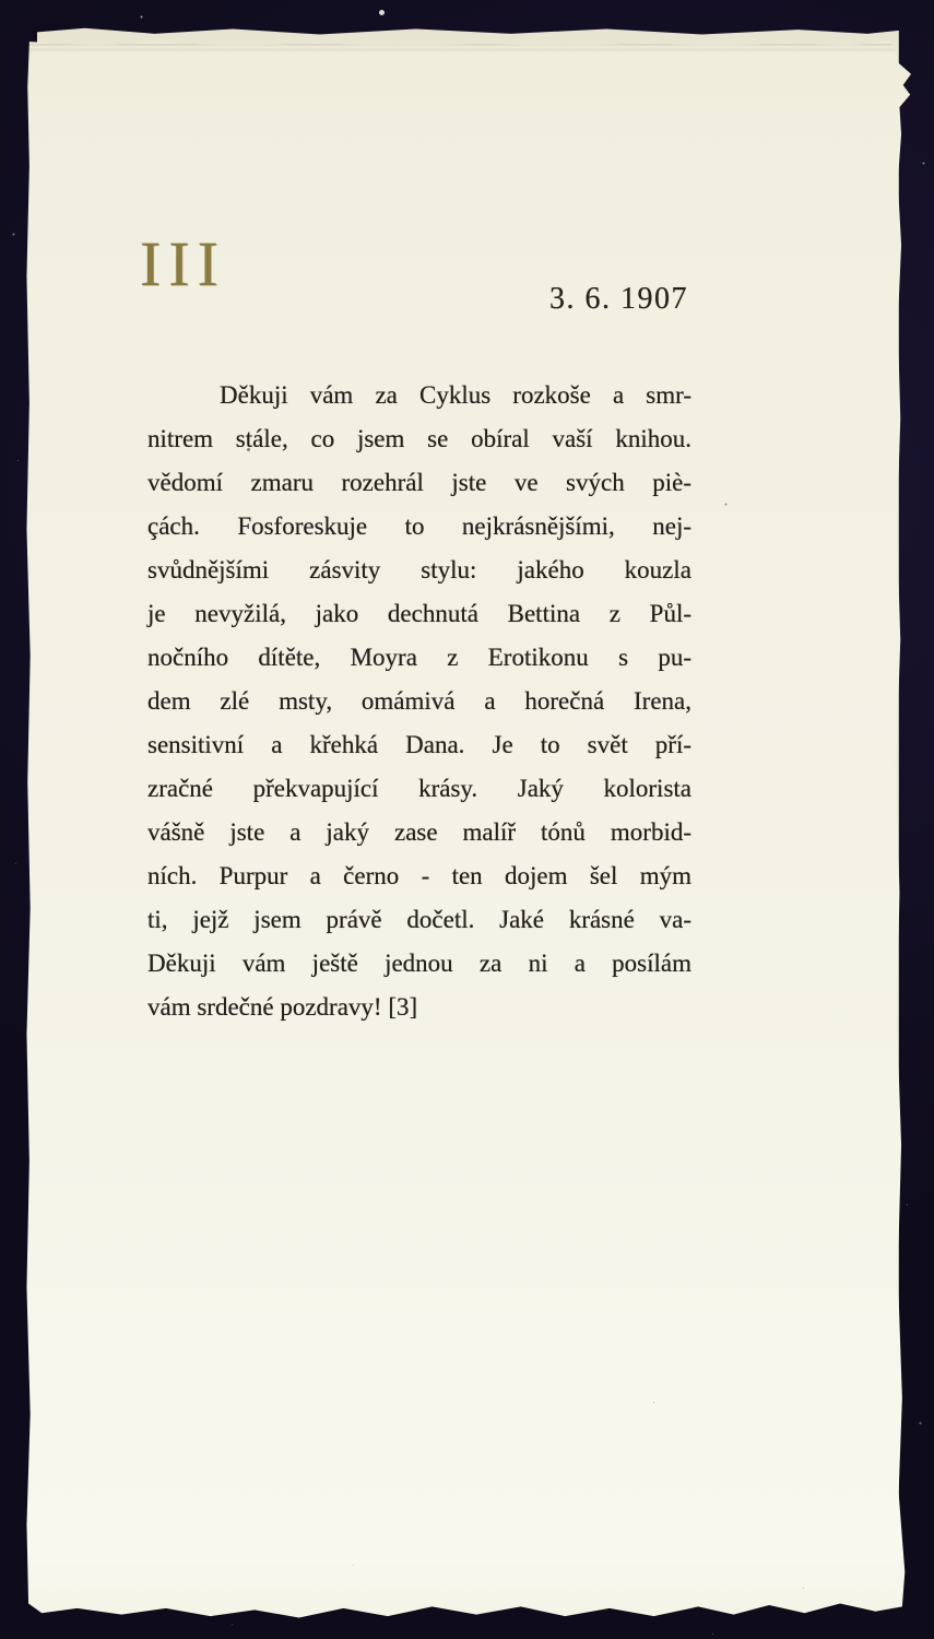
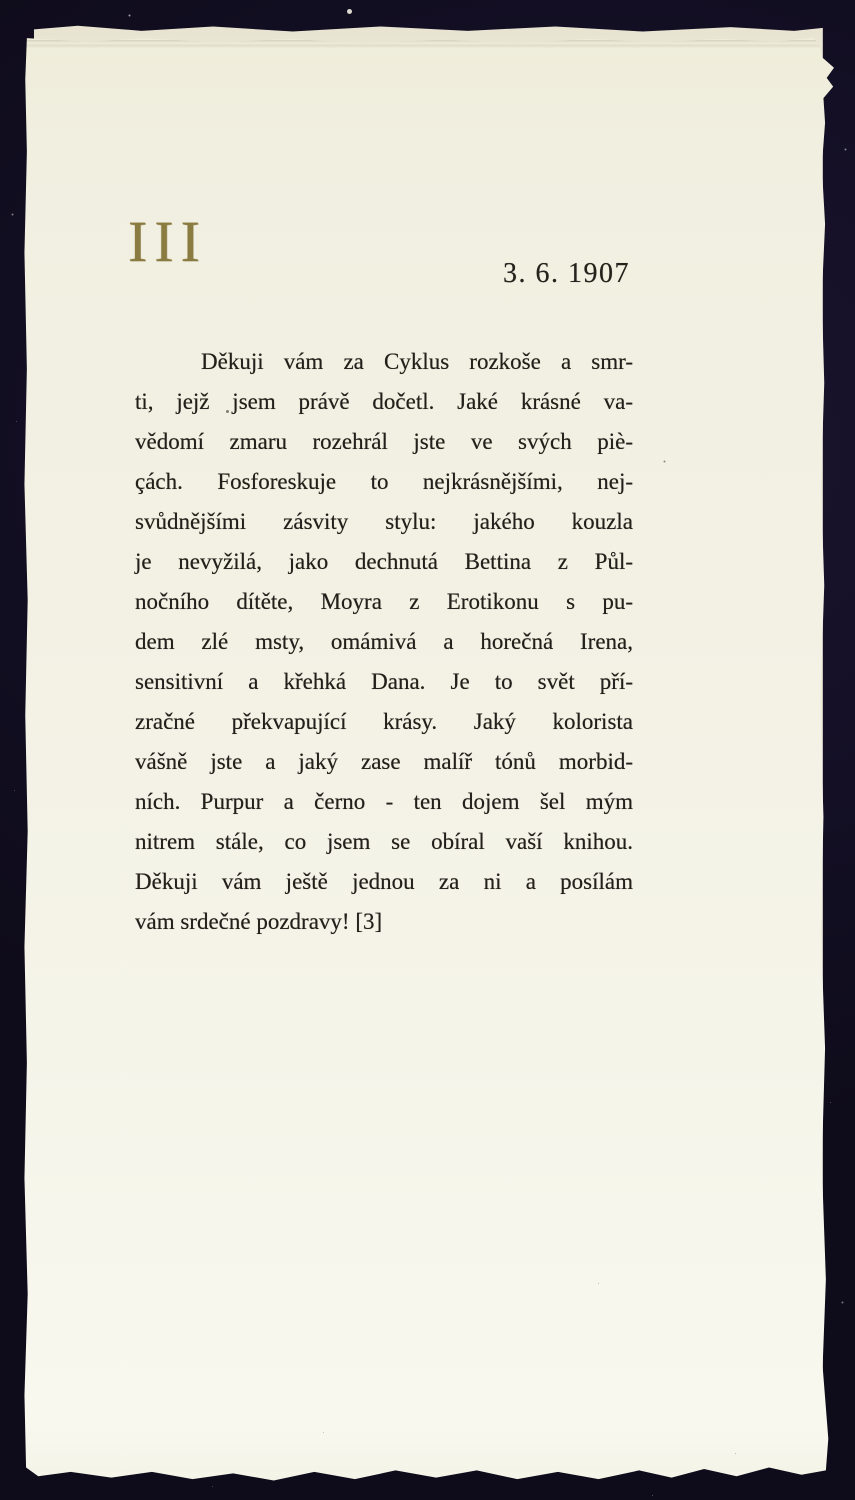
  III
  3. 6. 1907
  Děkuji vám za Cyklus rozkoše a smr-
- nitrem stále, co jsem se obíral vaší knihou.
+ ti, jejž jsem právě dočetl. Jaké krásné va-
  vědomí zmaru rozehrál jste ve svých piè-
  çách. Fosforeskuje to nejkrásnějšími, nej-
  svůdnějšími zásvity stylu: jakého kouzla
  je nevyžilá, jako dechnutá Bettina z Půl-
  nočního dítěte, Moyra z Erotikonu s pu-
  dem zlé msty, omámivá a horečná Irena,
  sensitivní a křehká Dana. Je to svět pří-
  zračné překvapující krásy. Jaký kolorista
  vášně jste a jaký zase malíř tónů morbid-
  ních. Purpur a černo - ten dojem šel mým
- ti, jejž jsem právě dočetl. Jaké krásné va-
+ nitrem stále, co jsem se obíral vaší knihou.
  Děkuji vám ještě jednou za ni a posílám
  vám srdečné pozdravy! [3]
